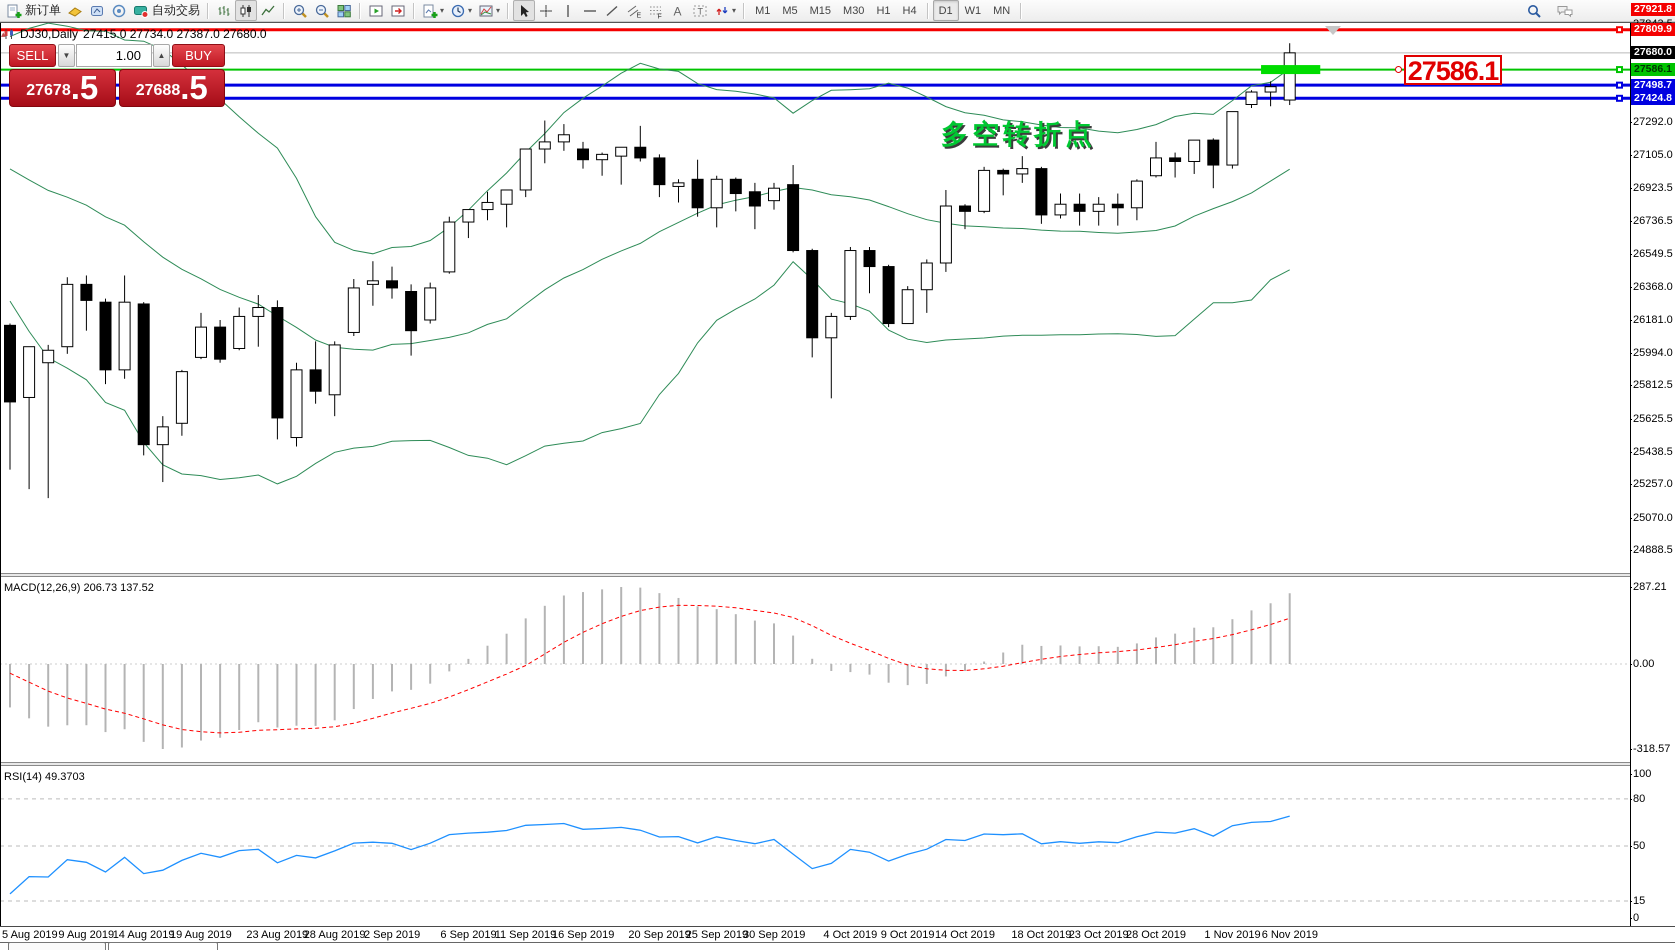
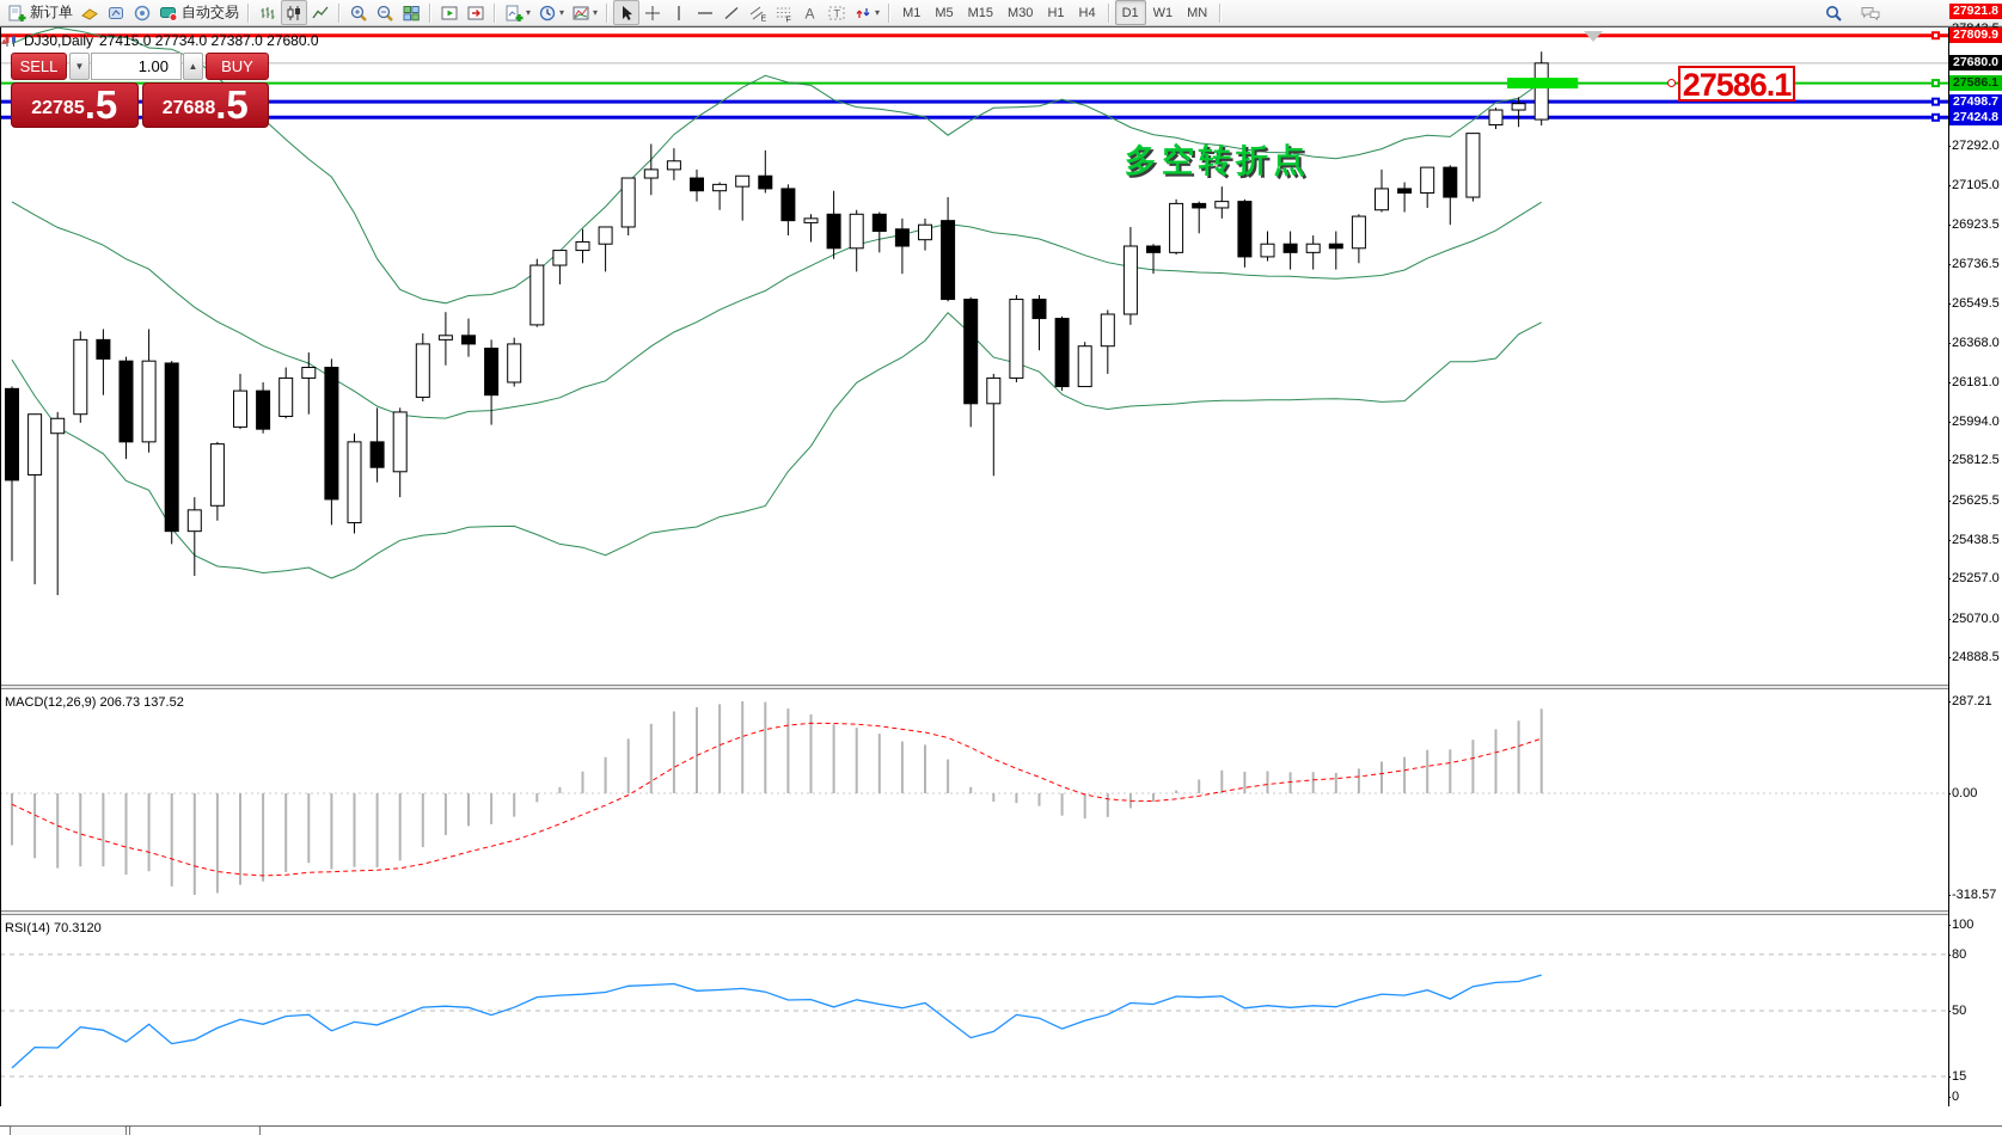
  新订单
  自动交易
  ▾
  ▾
  ▾
  A
  T
  ▾
  M1
  M5
  M15
  M30
  H1
  H4
  D1
  W1
  MN
  27292.0
  27105.0
  26923.5
  26736.5
  26549.5
  26368.0
  26181.0
  25994.0
  25812.5
  25625.5
  25438.5
  25257.0
  25070.0
  24888.5
  287.21
  0.00
  -318.57
  100
  80
  50
  15
  0
  27921.8
  27809.9
  27680.0
  27586.1
  27498.7
  27424.8
  DJ30,Daily
  27415.0 27734.0 27387.0 27680.0
  ▴
  SELL
  ▼
  1.00
  ▲
  BUY
- 27678
+ 22785
  .5
  27688
  .5
  多空转折点
  27586.1
  MACD(12,26,9) 206.73 137.52
- RSI(14) 49.3703
+ RSI(14) 70.3120
- 5 Aug 2019
- 9 Aug 2019
- 14 Aug 2019
- 19 Aug 2019
- 23 Aug 2019
- 28 Aug 2019
- 2 Sep 2019
- 6 Sep 2019
- 11 Sep 2019
- 16 Sep 2019
- 20 Sep 2019
- 25 Sep 2019
- 30 Sep 2019
- 4 Oct 2019
- 9 Oct 2019
- 14 Oct 2019
- 18 Oct 2019
- 23 Oct 2019
- 28 Oct 2019
- 1 Nov 2019
- 6 Nov 2019
